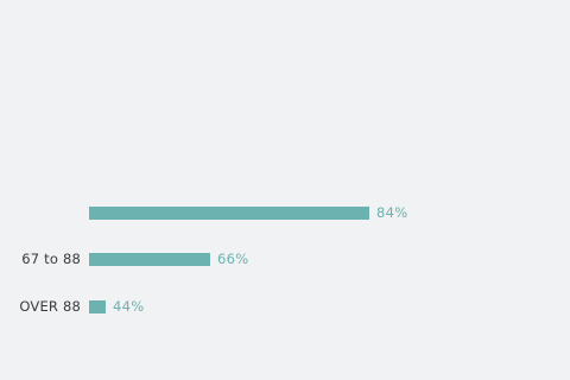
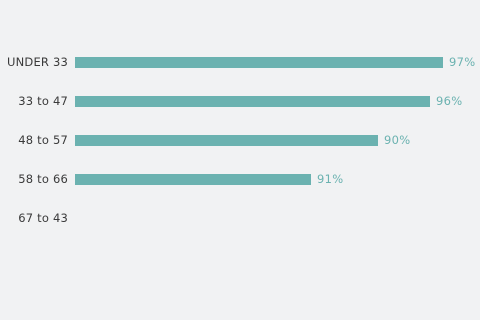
+ UNDER 33
+ 97%
+ 33 to 47
+ 96%
+ 48 to 57
+ 90%
+ 58 to 66
- 84%
+ 91%
- 67 to 88
+ 67 to 43
- 66%
- OVER 88
- 44%
